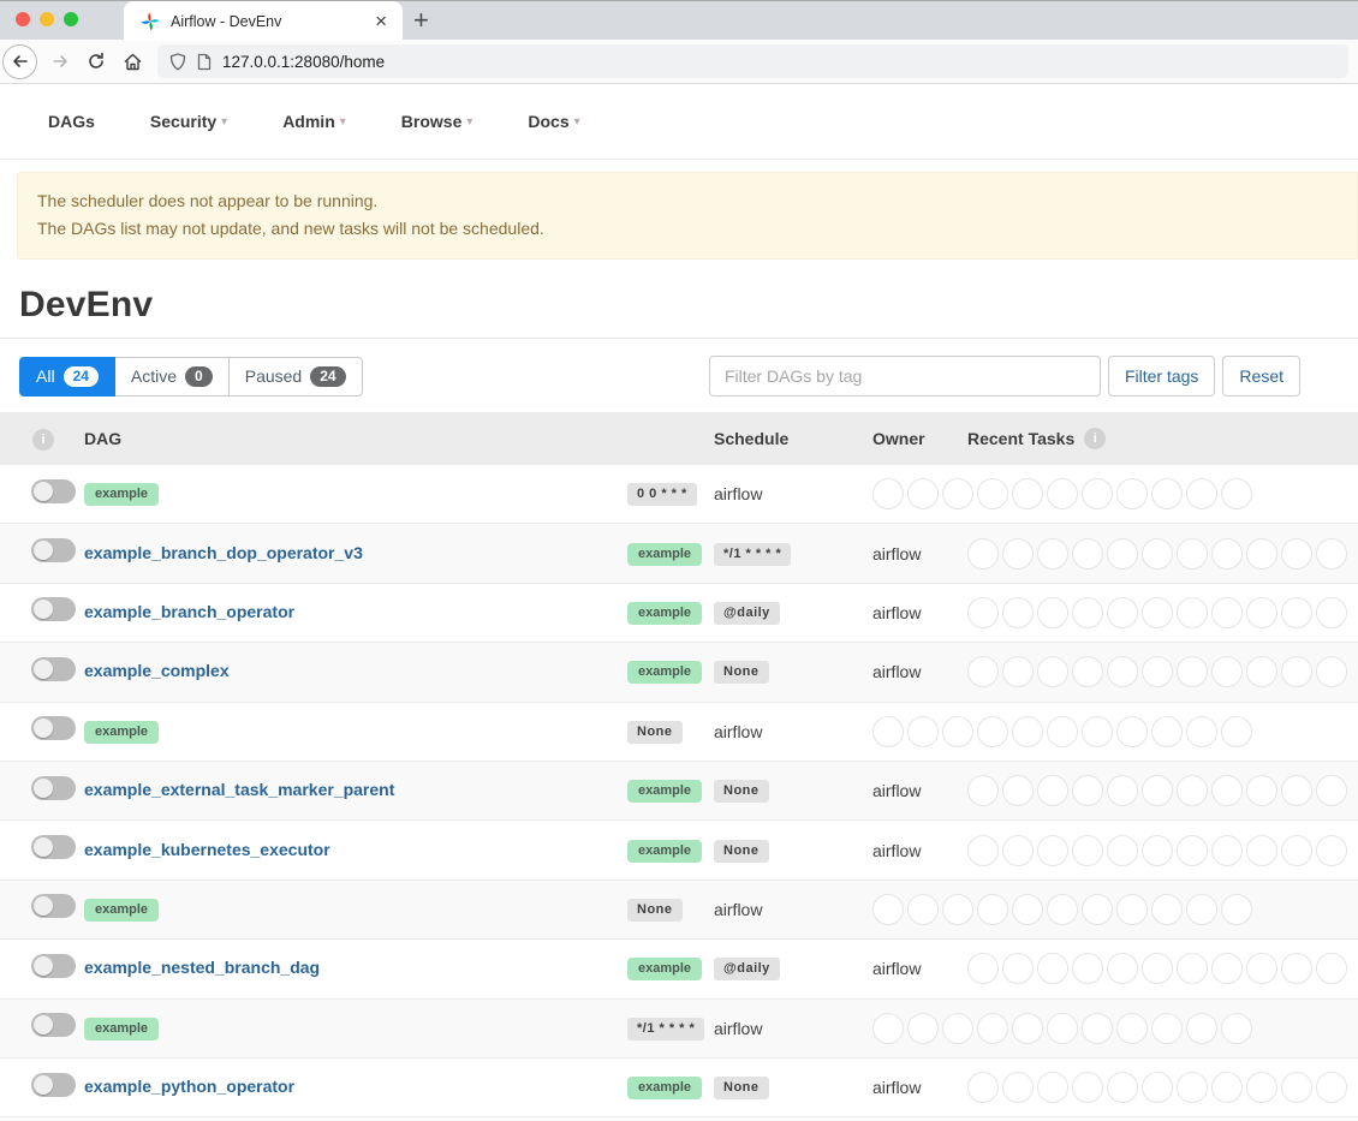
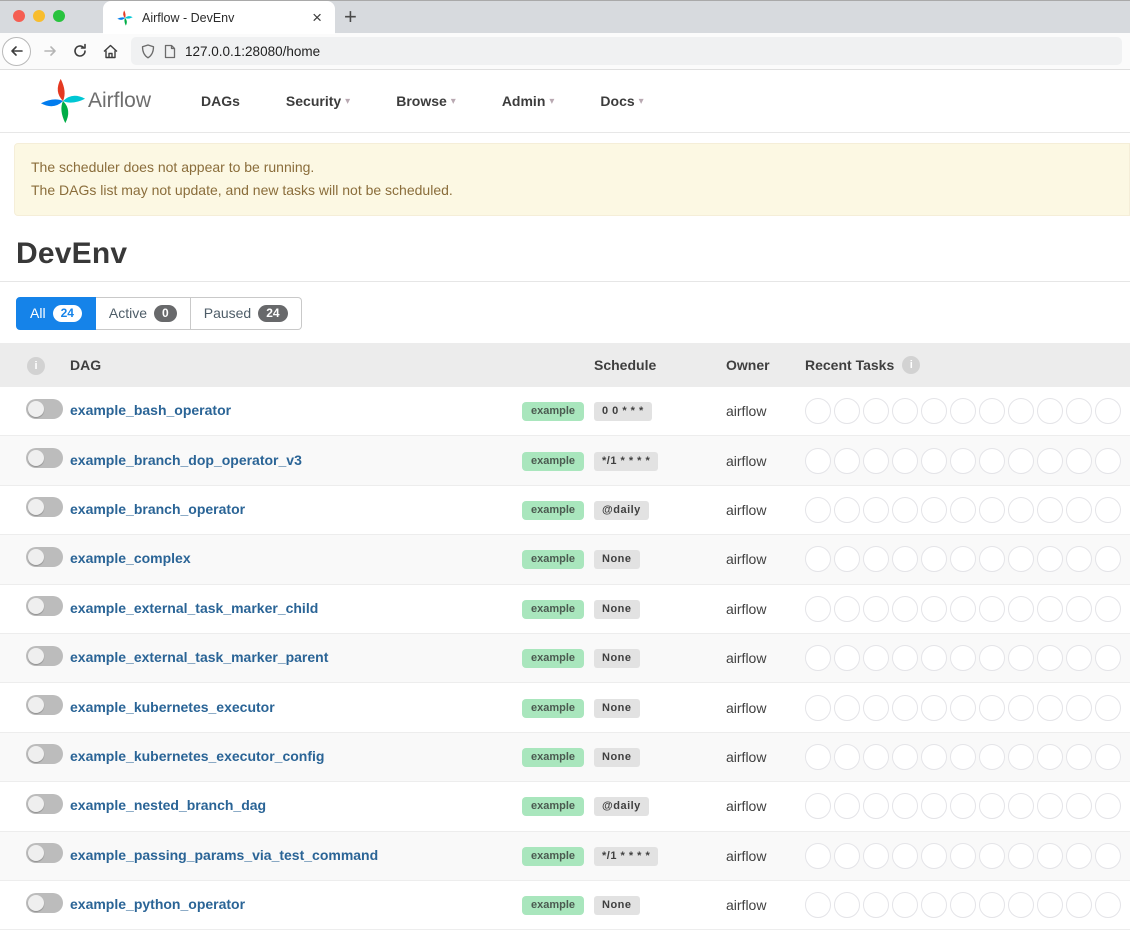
  Airflow - DevEnv
  ×
  +
  127.0.0.1:28080/home
+ Airflow
  DAGs
  Security
  ▾
- Admin
+ Browse
  ▾
- Browse
+ Admin
  ▾
  Docs
  ▾
  The scheduler does not appear to be running.
  The DAGs list may not update, and new tasks will not be scheduled.
  DevEnv
  All
  24
  Active
  0
  Paused
  24
- Filter DAGs by tag
- Filter tags
- Reset
  DAG
  Schedule
  Owner
  Recent Tasks
+ example_bash_operator
  example
  0 0 * * *
  airflow
  example_branch_dop_operator_v3
  example
  */1 * * * *
  airflow
  example_branch_operator
  example
  @daily
  airflow
  example_complex
  example
  None
  airflow
+ example_external_task_marker_child
  example
  None
  airflow
  example_external_task_marker_parent
  example
  None
  airflow
  example_kubernetes_executor
  example
  None
  airflow
+ example_kubernetes_executor_config
  example
  None
  airflow
  example_nested_branch_dag
  example
  @daily
  airflow
+ example_passing_params_via_test_command
  example
  */1 * * * *
  airflow
  example_python_operator
  example
  None
  airflow
